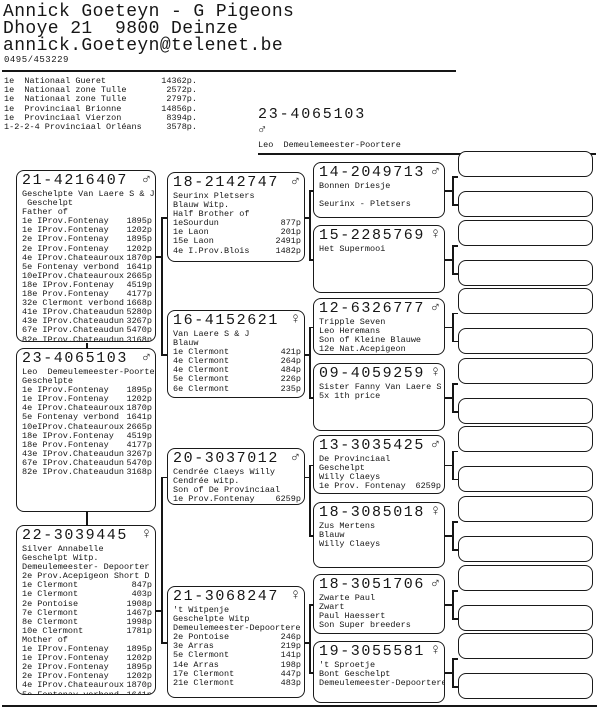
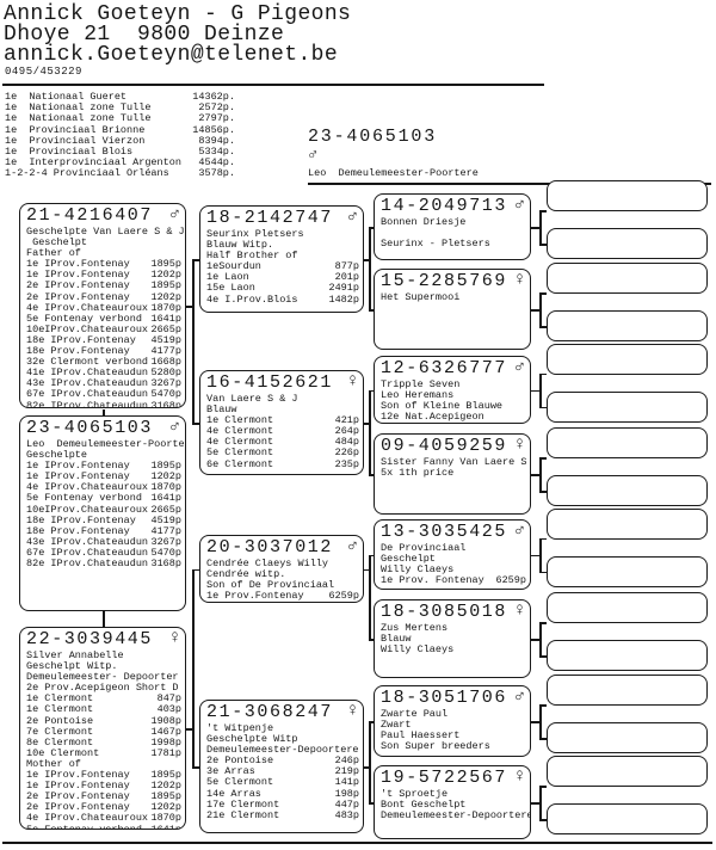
  Annick Goeteyn - G Pigeons
  Dhoye 21 9800 Deinze
  annick.Goeteyn@telenet.be
  0495/453229
  1e Nationaal Gueret
  14362p.
  1e Nationaal zone Tulle
  2572p.
  1e Nationaal zone Tulle
  2797p.
  1e Provinciaal Brionne
  14856p.
  1e Provinciaal Vierzon
  8394p.
+ 1e Provinciaal Blois
+ 5334p.
+ 1e Interprovinciaal Argenton
+ 4544p.
  1-2-2-4 Provinciaal Orléans
  3578p.
  23-4065103
  ♂
  Leo Demeulemeester-Poortere
  21-4216407
  ♂
  Geschelpte Van Laere S & J
  Geschelpt
  Father of
  1e IProv.Fontenay
  1895p
  1e IProv.Fontenay
  1202p
  2e IProv.Fontenay
  1895p
  2e IProv.Fontenay
  1202p
  4e IProv.Chateauroux
  1870p
  5e Fontenay verbond
  1641p
  10eIProv.Chateauroux
  2665p
  18e IProv.Fontenay
  4519p
  18e Prov.Fontenay
  4177p
  32e Clermont verbond
  1668p
  41e IProv.Chateaudun
  5280p
  43e IProv.Chateaudun
  3267p
  67e IProv.Chateaudun
  5470p
  82e IProv.Chateaudun
  3168p
  23-4065103
  ♂
  Leo Demeulemeester-Poorte
  Geschelpte
  1e IProv.Fontenay
  1895p
  1e IProv.Fontenay
  1202p
  4e IProv.Chateauroux
  1870p
  5e Fontenay verbond
  1641p
  10eIProv.Chateauroux
  2665p
  18e IProv.Fontenay
  4519p
  18e Prov.Fontenay
  4177p
  43e IProv.Chateaudun
  3267p
  67e IProv.Chateaudun
  5470p
  82e IProv.Chateaudun
  3168p
  22-3039445
  ♀
  Silver Annabelle
  Geschelpt Witp.
  Demeulemeester- Depoorter
  2e Prov.Acepigeon Short D
  1e Clermont
  847p
  1e Clermont
  403p
  2e Pontoise
  1908p
  7e Clermont
  1467p
  8e Clermont
  1998p
  10e Clermont
  1781p
  Mother of
  1e IProv.Fontenay
  1895p
  1e IProv.Fontenay
  1202p
  2e IProv.Fontenay
  1895p
  2e IProv.Fontenay
  1202p
  4e IProv.Chateauroux
  1870p
  18-2142747
  ♂
  Seurinx Pletsers
  Blauw Witp.
  Half Brother of
  1eSourdun
  877p
  1e Laon
  201p
  15e Laon
  2491p
  4e I.Prov.Blois
  1482p
  16-4152621
  ♀
  Van Laere S & J
  Blauw
  1e Clermont
  421p
  4e Clermont
  264p
  4e Clermont
  484p
  5e Clermont
  226p
  6e Clermont
  235p
  20-3037012
  ♂
  Cendrée Claeys Willy
  Cendrée witp.
  Son of De Provinciaal
  1e Prov.Fontenay
  6259p
  21-3068247
  ♀
  't Witpenje
  Geschelpte Witp
  Demeulemeester-Depoortere
  2e Pontoise
  246p
  3e Arras
  219p
  5e Clermont
  141p
  14e Arras
  198p
  17e Clermont
  447p
  21e Clermont
  483p
  14-2049713
  ♂
  Bonnen Driesje
  Seurinx - Pletsers
  15-2285769
  ♀
  Het Supermooi
  12-6326777
  ♂
  Tripple Seven
  Leo Heremans
  Son of Kleine Blauwe
  12e Nat.Acepigeon
  09-4059259
  ♀
  Sister Fanny Van Laere S
  5x 1th price
  13-3035425
  ♂
  De Provinciaal
  Geschelpt
  Willy Claeys
  1e Prov. Fontenay
  6259p
  18-3085018
  ♀
  Zus Mertens
  Blauw
  Willy Claeys
  18-3051706
  ♂
  Zwarte Paul
  Zwart
  Paul Haessert
  Son Super breeders
- 19-3055581
+ 19-5722567
  ♀
  't Sproetje
  Bont Geschelpt
  Demeulemeester-Depoortere
